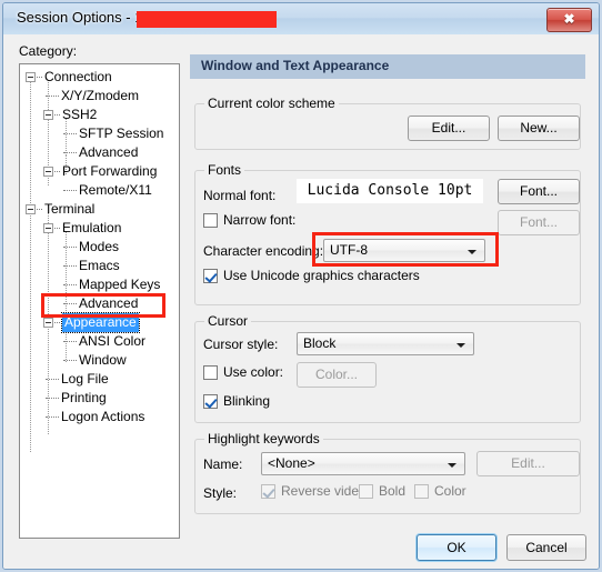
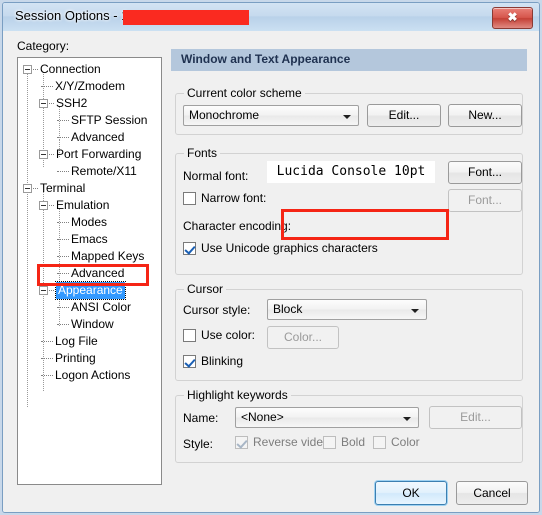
  Session Options -
  ✖
  Category:
  Connection
  X/Y/Zmodem
  SSH2
  SFTP Session
  Advanced
  Port Forwarding
  Remote/X11
  Terminal
  Emulation
  Modes
  Emacs
  Mapped Keys
  Advanced
  Appearance
  ANSI Color
  Window
  Log File
  Printing
  Logon Actions
  Window and Text Appearance
  Current color scheme
+ Monochrome
  Edit...
  New...
  Fonts
  Normal font:
  Lucida Console 10pt
  Font...
  Narrow font:
  Font...
  Character encoding:
- UTF-8
  Use Unicode graphics characters
  Cursor
  Cursor style:
  Block
  Use color:
  Color...
  Blinking
  Highlight keywords
  Name:
  <None>
  Edit...
  Style:
  Reverse vide
  Bold
  Color
  OK
  Cancel
